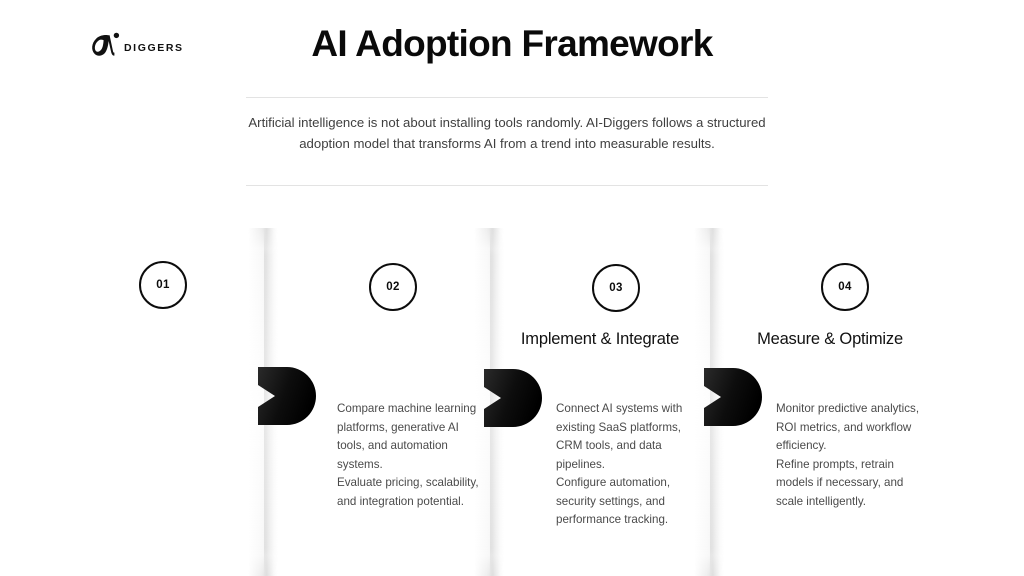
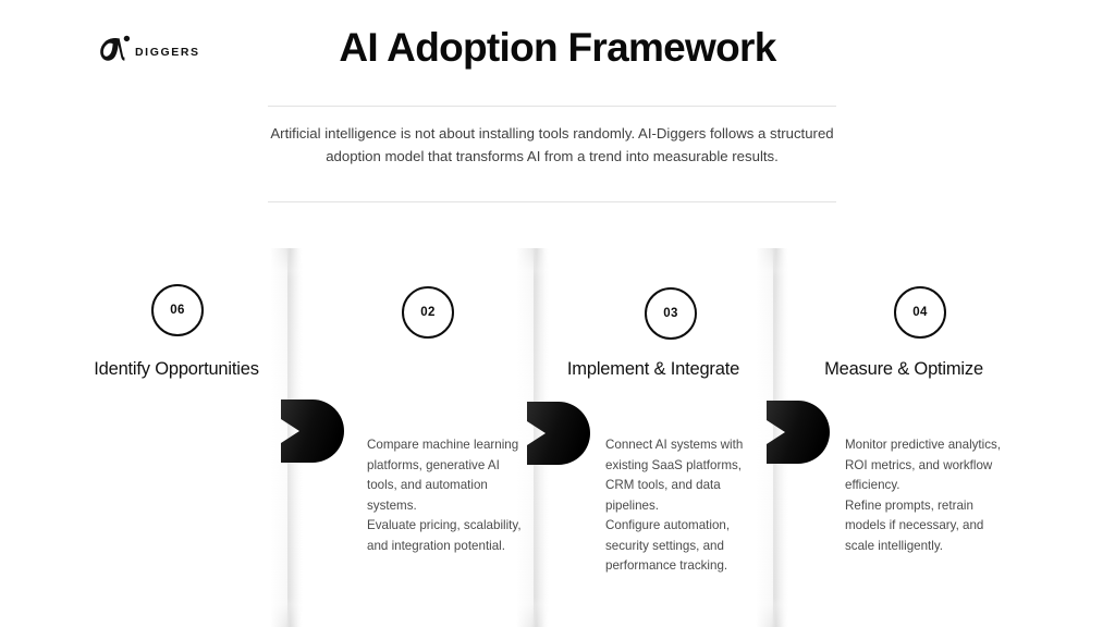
  DIGGERS
  AI Adoption Framework
  Artificial intelligence is not about installing tools randomly. AI-Diggers follows a structured adoption model that transforms AI from a trend into measurable results.
- 01
+ 06
+ Identify Opportunities
  02
  Compare machine learning platforms, generative AI tools, and automation systems.
  Evaluate pricing, scalability, and integration potential.
  03
  Implement & Integrate
  Connect AI systems with existing SaaS platforms, CRM tools, and data pipelines.
  Configure automation, security settings, and performance tracking.
  04
  Measure & Optimize
  Monitor predictive analytics, ROI metrics, and workflow efficiency.
  Refine prompts, retrain models if necessary, and scale intelligently.
